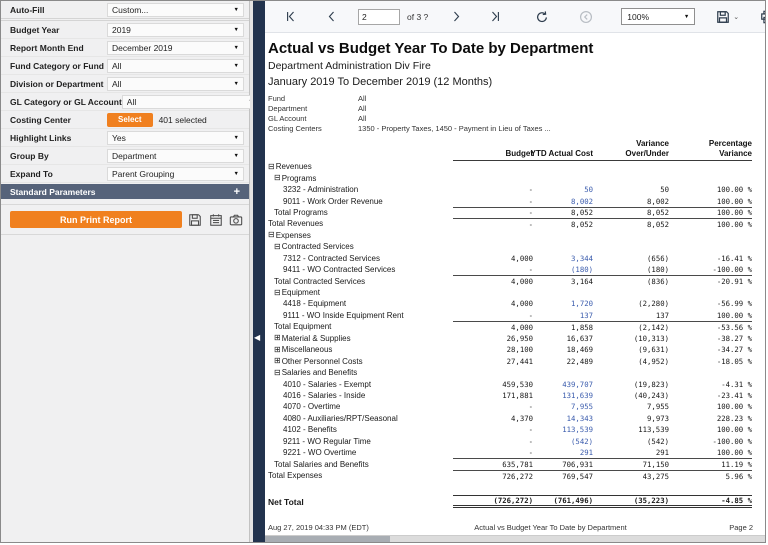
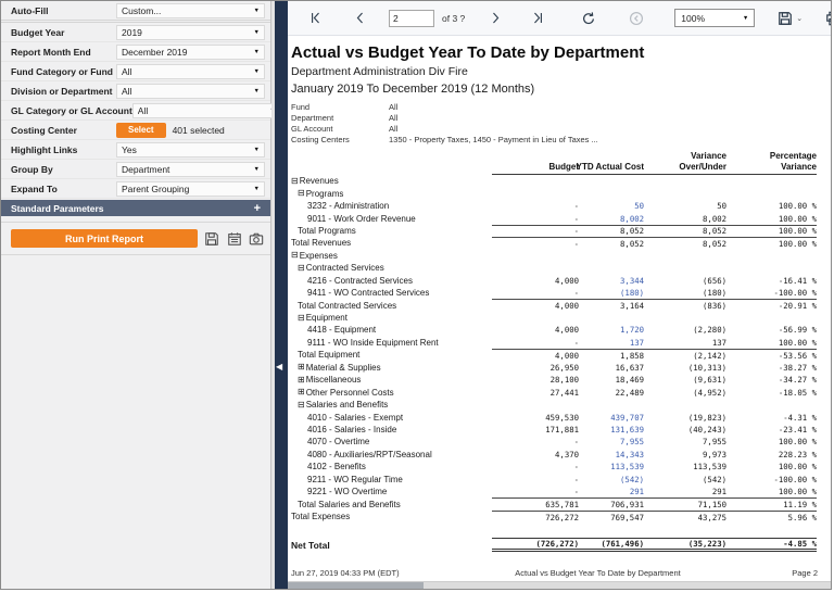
  Auto-Fill
  Custom...
  Budget Year
  2019
  Report Month End
  December 2019
  Fund Category or Fund
  All
  Division or Department
  All
  GL Category or GL Account
  All
  Costing Center
  Select
  401 selected
  Highlight Links
  Yes
  Group By
  Department
  Expand To
  Parent Grouping
  Standard Parameters
  +
  Run Print Report
  ◀
  2
  of 3 ?
  100%
  Actual vs Budget Year To Date by Department
  Department Administration Div Fire
  January 2019 To December 2019 (12 Months)
  Fund
  All
  Department
  All
  GL Account
  All
  Costing Centers
  1350 - Property Taxes, 1450 - Payment in Lieu of Taxes ...
  Budget
  YTD Actual Cost
  Variance
  Over/Under
  Percentage
  Variance
  ⊟
  Revenues
  ⊟
  Programs
  3232 - Administration
  -
  50
  50
  100.00 %
  9011 - Work Order Revenue
  -
  8,002
  8,002
  100.00 %
  Total Programs
  -
  8,052
  8,052
  100.00 %
  Total Revenues
  -
  8,052
  8,052
  100.00 %
  ⊟
  Expenses
  ⊟
  Contracted Services
- 7312 - Contracted Services
+ 4216 - Contracted Services
  4,000
  3,344
  (656)
  -16.41 %
  9411 - WO Contracted Services
  -
  (180)
  (180)
  -100.00 %
  Total Contracted Services
  4,000
  3,164
  (836)
  -20.91 %
  ⊟
  Equipment
  4418 - Equipment
  4,000
  1,720
  (2,280)
  -56.99 %
  9111 - WO Inside Equipment Rent
  -
  137
  137
  100.00 %
  Total Equipment
  4,000
  1,858
  (2,142)
  -53.56 %
  ⊞
  Material & Supplies
  26,950
  16,637
  (10,313)
  -38.27 %
  ⊞
  Miscellaneous
  28,100
  18,469
  (9,631)
  -34.27 %
  ⊞
  Other Personnel Costs
  27,441
  22,489
  (4,952)
  -18.05 %
  ⊟
  Salaries and Benefits
  4010 - Salaries - Exempt
  459,530
  439,707
  (19,823)
  -4.31 %
  4016 - Salaries - Inside
  171,881
  131,639
  (40,243)
  -23.41 %
  4070 - Overtime
  -
  7,955
  7,955
  100.00 %
  4080 - Auxiliaries/RPT/Seasonal
  4,370
  14,343
  9,973
  228.23 %
  4102 - Benefits
  -
  113,539
  113,539
  100.00 %
  9211 - WO Regular Time
  -
  (542)
  (542)
  -100.00 %
  9221 - WO Overtime
  -
  291
  291
  100.00 %
  Total Salaries and Benefits
  635,781
  706,931
  71,150
  11.19 %
  Total Expenses
  726,272
  769,547
  43,275
  5.96 %
  Net Total
  (726,272)
  (761,496)
  (35,223)
  -4.85 %
- Aug 27, 2019 04:33 PM (EDT)
+ Jun 27, 2019 04:33 PM (EDT)
  Actual vs Budget Year To Date by Department
  Page 2
